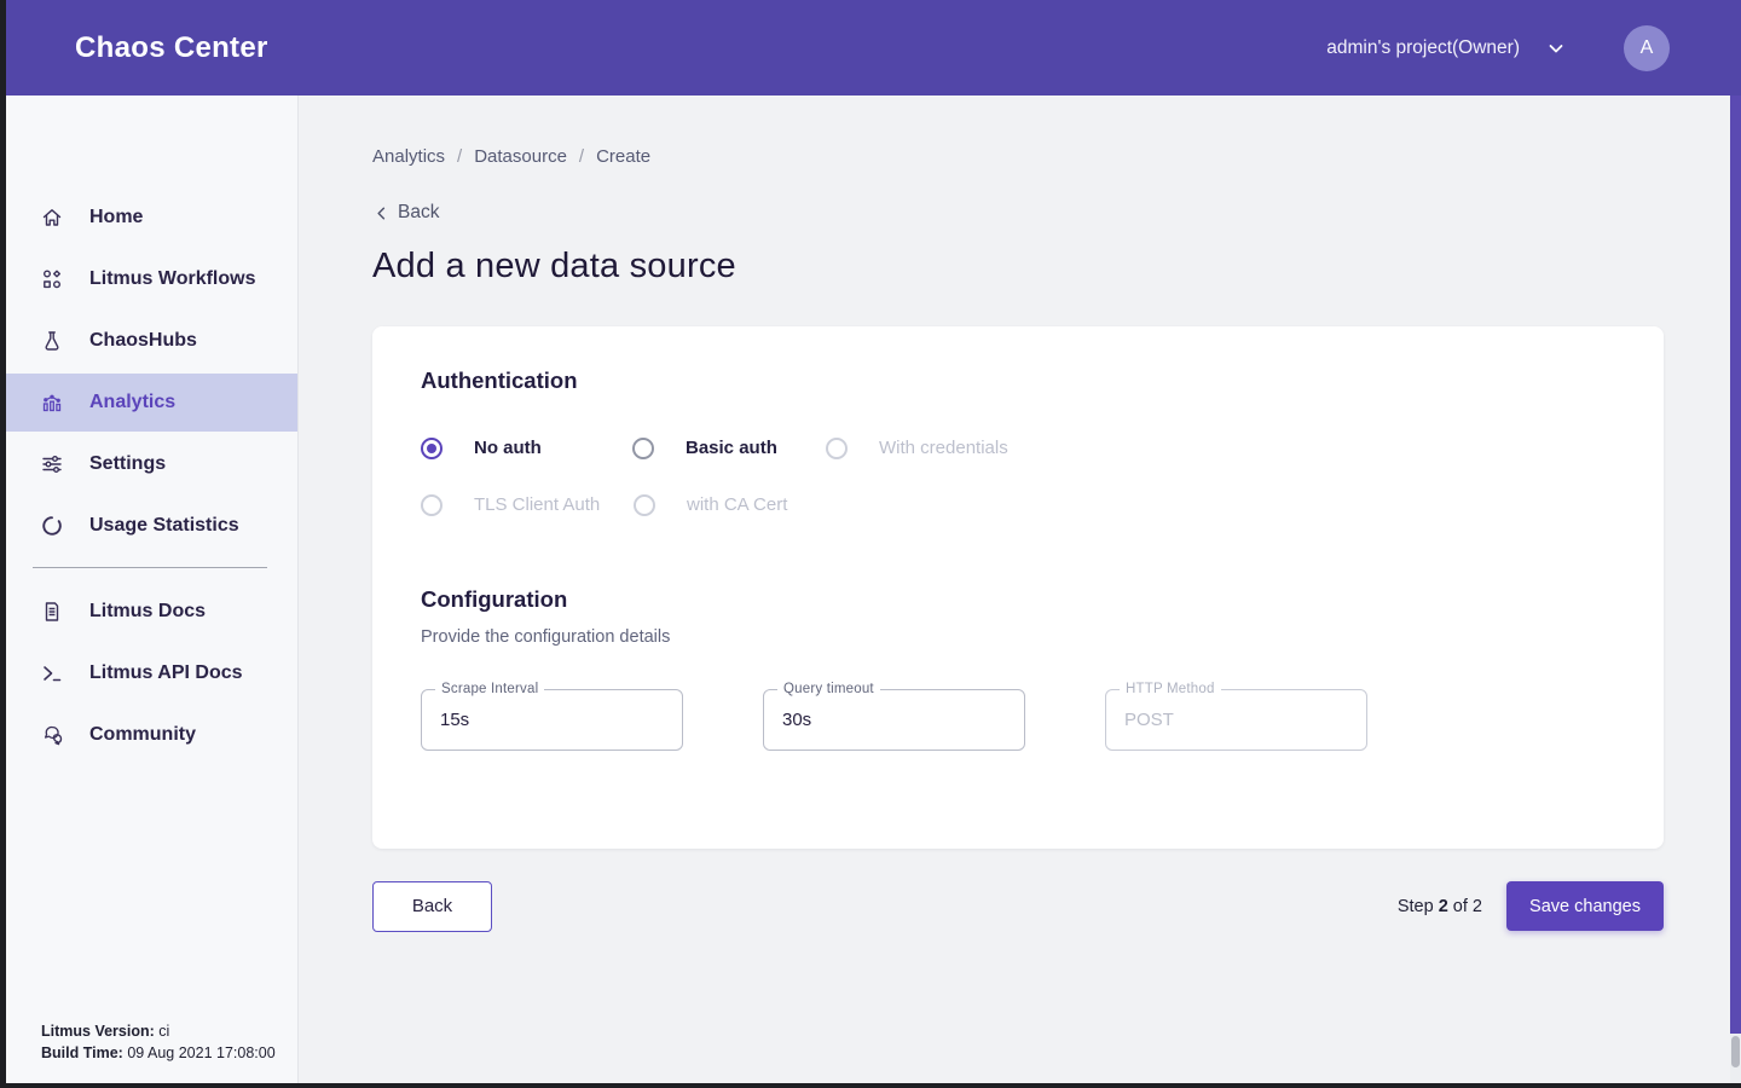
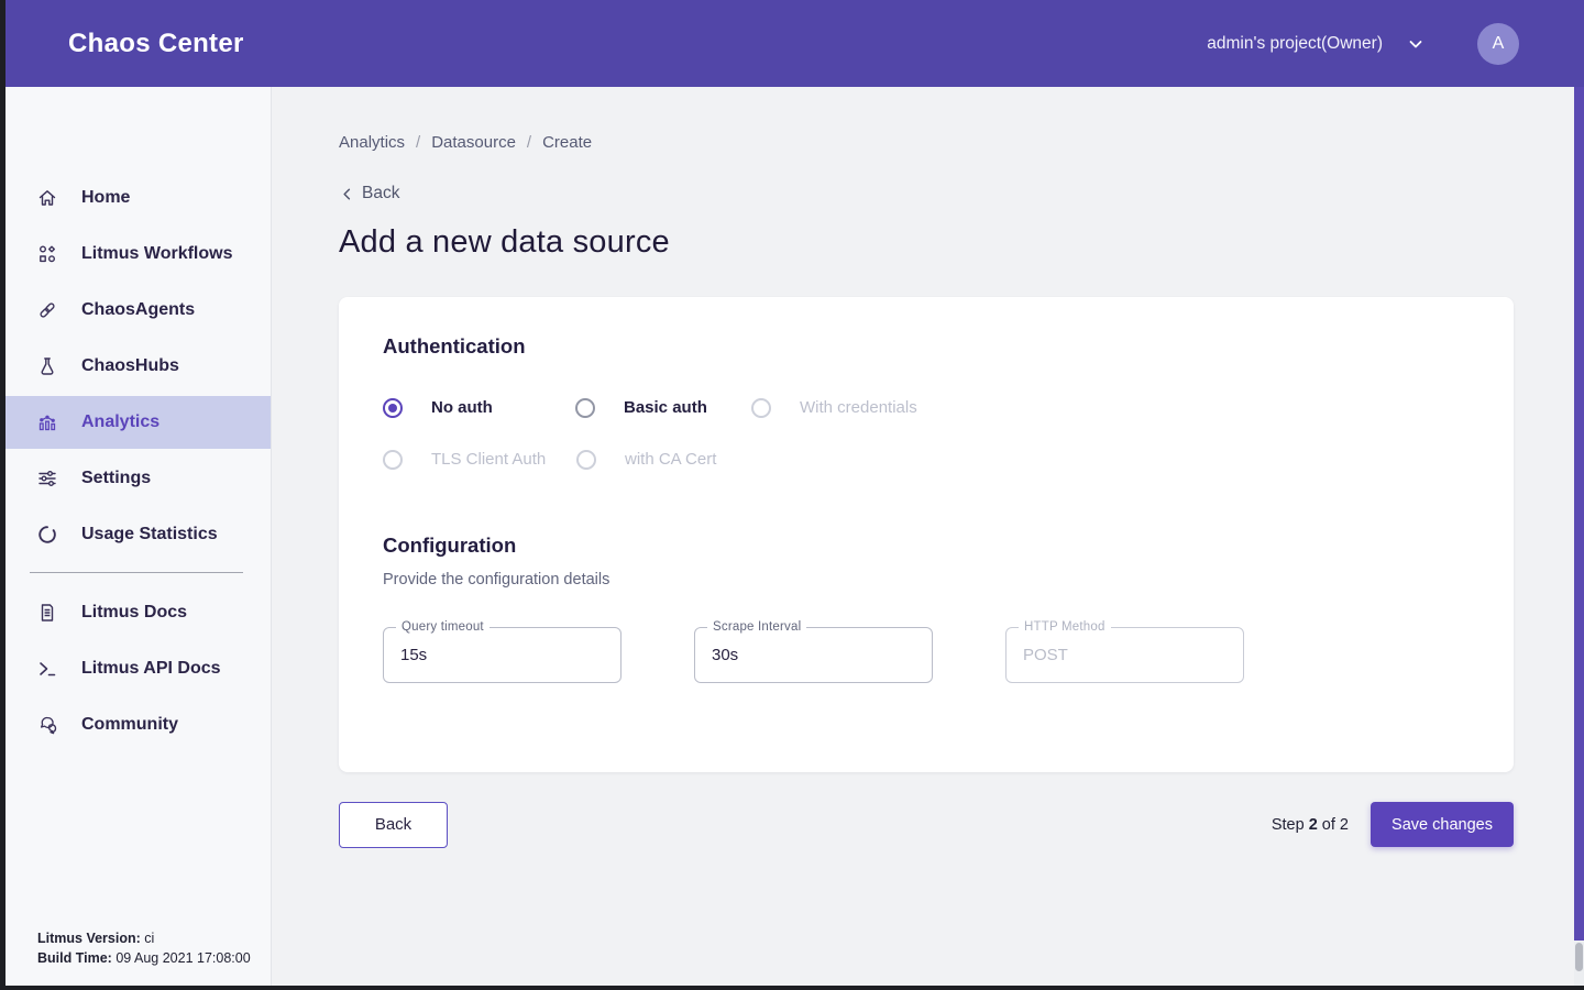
  Chaos Center
  admin's project(Owner)
  A
  Home
  Litmus Workflows
+ ChaosAgents
  ChaosHubs
  Analytics
  Settings
  Usage Statistics
  Litmus Docs
  Litmus API Docs
  Community
  Litmus Version: ci
  Build Time: 09 Aug 2021 17:08:00
  Analytics
  /
  Datasource
  /
  Create
  Back
  Add a new data source
  Authentication
  No auth
  Basic auth
  With credentials
  TLS Client Auth
  with CA Cert
  Configuration
  Provide the configuration details
- Scrape Interval
+ Query timeout
  15s
- Query timeout
+ Scrape Interval
  30s
  HTTP Method
  POST
  Back
  Step 2 of 2
  Save changes
